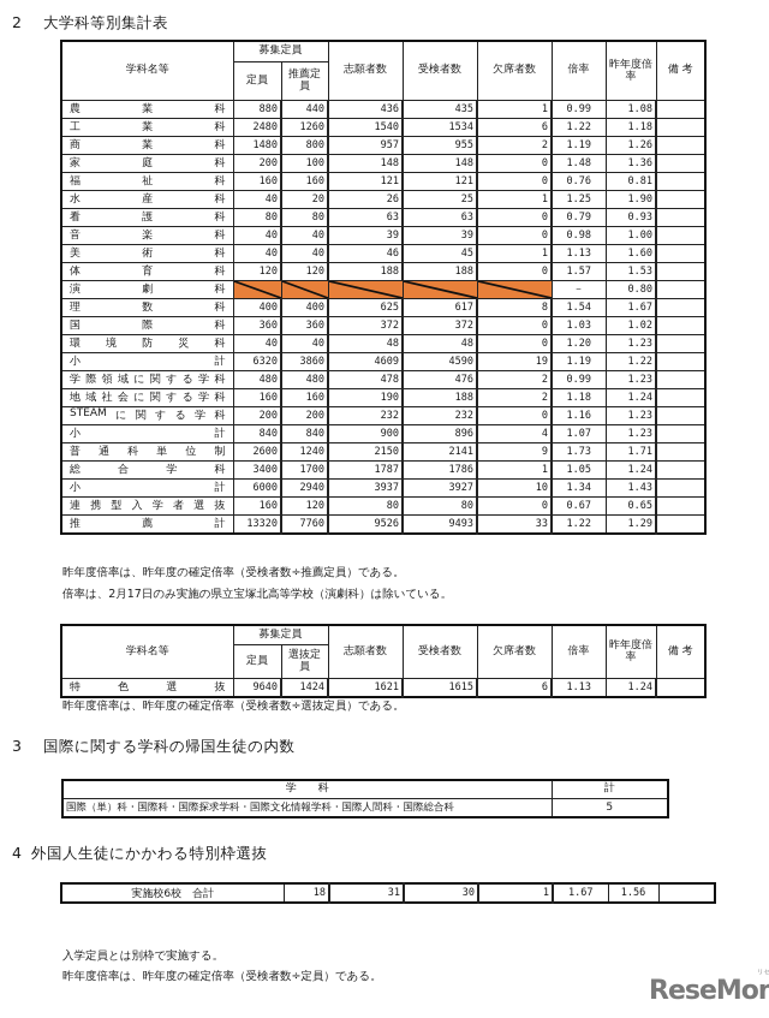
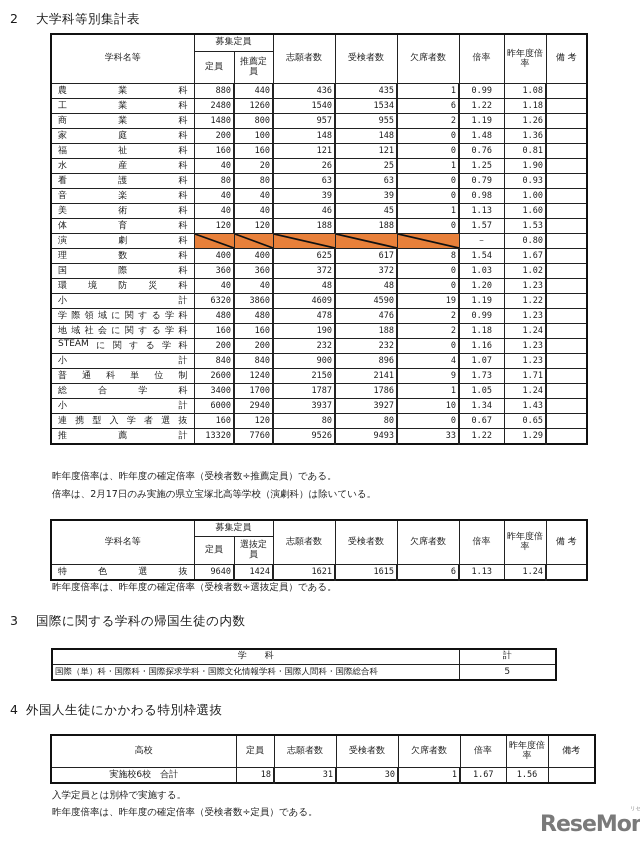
  2 大学科等別集計表
  学科名等	募集定員	志願者数	受検者数	欠席者数	倍率	昨年度倍率	備 考
  定員	推薦定員
  農 業 科	880	440	436	435	1	0.99	1.08
  工 業 科	2480	1260	1540	1534	6	1.22	1.18
  商 業 科	1480	800	957	955	2	1.19	1.26
  家 庭 科	200	100	148	148	0	1.48	1.36
  福 祉 科	160	160	121	121	0	0.76	0.81
  水 産 科	40	20	26	25	1	1.25	1.90
  看 護 科	80	80	63	63	0	0.79	0.93
  音 楽 科	40	40	39	39	0	0.98	1.00
  美 術 科	40	40	46	45	1	1.13	1.60
  体 育 科	120	120	188	188	0	1.57	1.53
  演 劇 科						－	0.80
  理 数 科	400	400	625	617	8	1.54	1.67
  国 際 科	360	360	372	372	0	1.03	1.02
  環 境 防 災 科	40	40	48	48	0	1.20	1.23
  小 計	6320	3860	4609	4590	19	1.19	1.22
  学 際 領 域 に 関 す る 学 科	480	480	478	476	2	0.99	1.23
  地 域 社 会 に 関 す る 学 科	160	160	190	188	2	1.18	1.24
  STEAM に 関 す る 学 科	200	200	232	232	0	1.16	1.23
  小 計	840	840	900	896	4	1.07	1.23
  普 通 科 単 位 制	2600	1240	2150	2141	9	1.73	1.71
  総 合 学 科	3400	1700	1787	1786	1	1.05	1.24
  小 計	6000	2940	3937	3927	10	1.34	1.43
  連 携 型 入 学 者 選 抜	160	120	80	80	0	0.67	0.65
  推 薦 計	13320	7760	9526	9493	33	1.22	1.29
  昨年度倍率は、昨年度の確定倍率（受検者数÷推薦定員）である。
  倍率は、2月17日のみ実施の県立宝塚北高等学校（演劇科）は除いている。
  学科名等	募集定員	志願者数	受検者数	欠席者数	倍率	昨年度倍率	備 考
  定員	選抜定員
  特 色 選 抜	9640	1424	1621	1615	6	1.13	1.24
  昨年度倍率は、昨年度の確定倍率（受検者数÷選抜定員）である。
  3 国際に関する学科の帰国生徒の内数
  学 科	計
  国際（単）科・国際科・国際探求学科・国際文化情報学科・国際人間科・国際総合科	5
  4 外国人生徒にかかわる特別枠選抜
+ 高校	定員	志願者数	受検者数	欠席者数	倍率	昨年度倍率	備考
  実施校6校 合計	18	31	30	1	1.67	1.56
  入学定員とは別枠で実施する。
  昨年度倍率は、昨年度の確定倍率（受検者数÷定員）である。
  ReseMo
